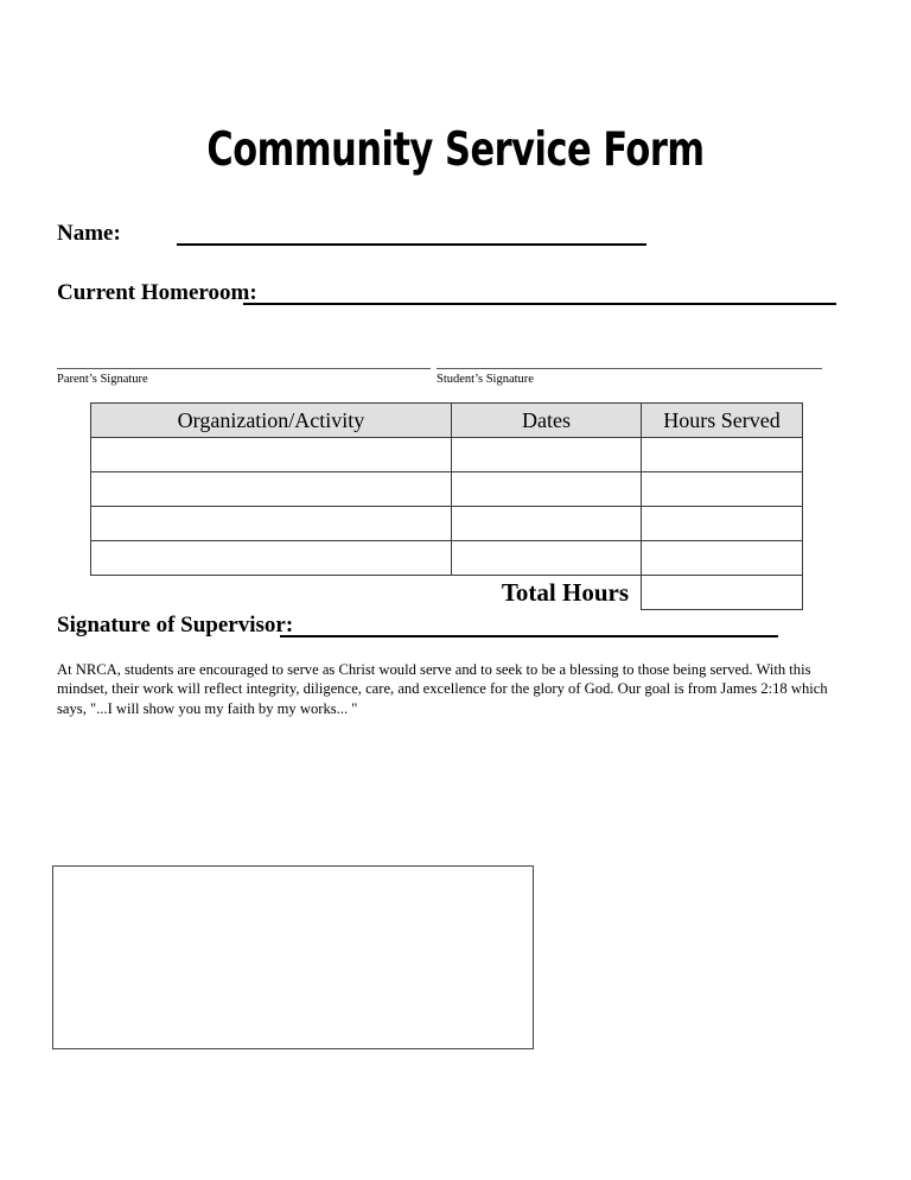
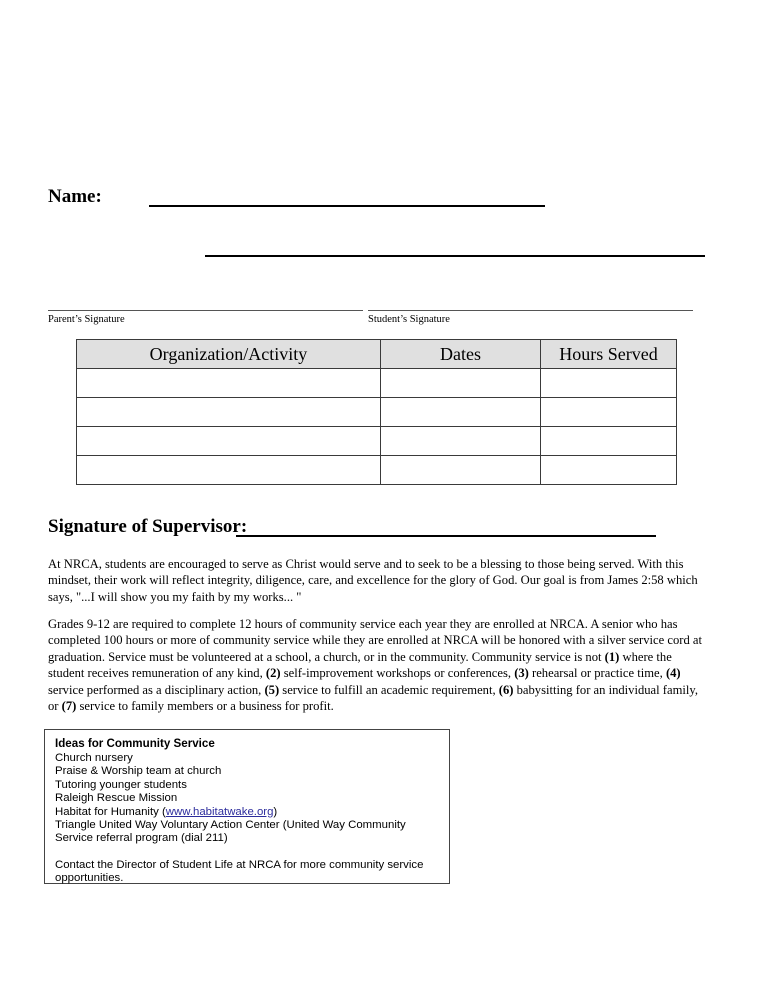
- Community Service Form
  Name:
- Current Homeroom:
  Parent’s Signature
  Student’s Signature
  Organization/Activity	Dates	Hours Served
- Total Hours
  Signature of Supervisor:
- At NRCA, students are encouraged to serve as Christ would serve and to seek to be a blessing to those being served. With this mindset, their work will reflect integrity, diligence, care, and excellence for the glory of God. Our goal is from James 2:18 which says, "...I will show you my faith by my works... "
+ At NRCA, students are encouraged to serve as Christ would serve and to seek to be a blessing to those being served. With this mindset, their work will reflect integrity, diligence, care, and excellence for the glory of God. Our goal is from James 2:58 which says, "...I will show you my faith by my works... "
+ Grades 9-12 are required to complete 12 hours of community service each year they are enrolled at NRCA. A senior who has completed 100 hours or more of community service while they are enrolled at NRCA will be honored with a silver service cord at graduation. Service must be volunteered at a school, a church, or in the community. Community service is not (1) where the student receives remuneration of any kind, (2) self-improvement workshops or conferences, (3) rehearsal or practice time, (4) service performed as a disciplinary action, (5) service to fulfill an academic requirement, (6) babysitting for an individual family, or (7) service to family members or a business for profit.
+ Ideas for Community Service
+ Church nursery
+ Praise & Worship team at church
+ Tutoring younger students
+ Raleigh Rescue Mission
+ Habitat for Humanity (www.habitatwake.org)
+ Triangle United Way Voluntary Action Center (United Way Community
+ Service referral program (dial 211)
+ Contact the Director of Student Life at NRCA for more community service opportunities.
